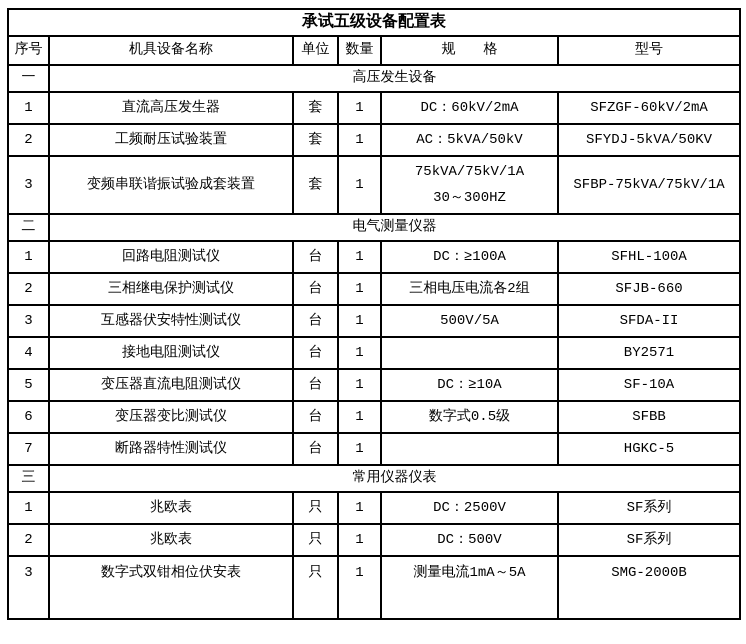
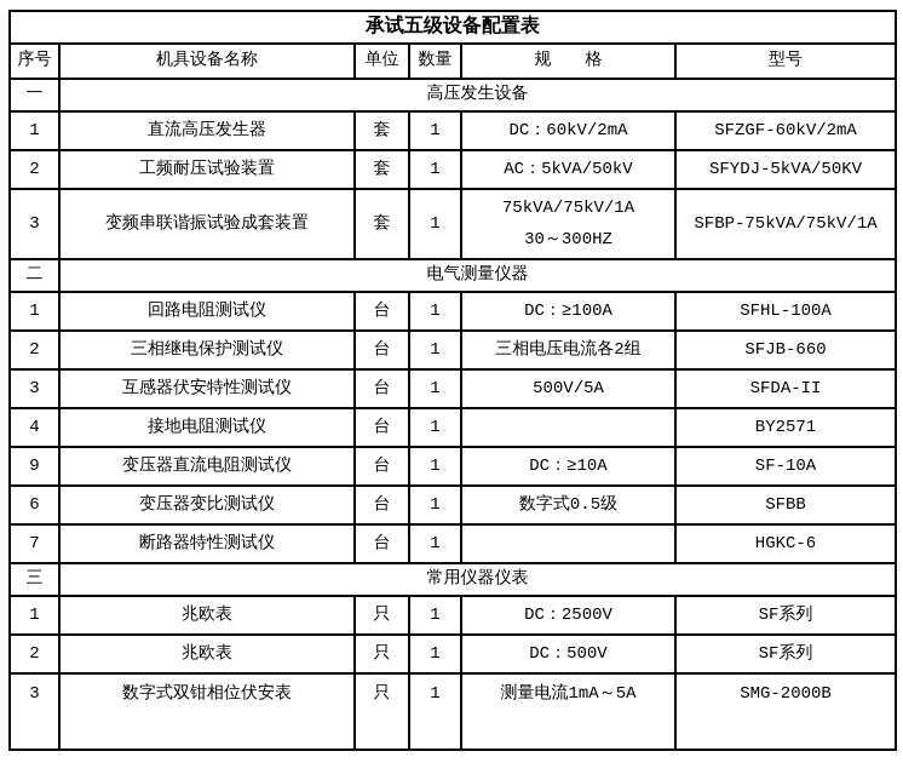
  承试五级设备配置表
  序号	机具设备名称	单位	数量	规 格	型号
  一	高压发生设备
  1	直流高压发生器	套	1	DC：60kV/2mA	SFZGF-60kV/2mA
  2	工频耐压试验装置	套	1	AC：5kVA/50kV	SFYDJ-5kVA/50KV
  3	变频串联谐振试验成套装置	套	1	75kVA/75kV/1A 30～300HZ	SFBP-75kVA/75kV/1A
  二	电气测量仪器
  1	回路电阻测试仪	台	1	DC：≥100A	SFHL-100A
  2	三相继电保护测试仪	台	1	三相电压电流各2组	SFJB-660
  3	互感器伏安特性测试仪	台	1	500V/5A	SFDA-II
  4	接地电阻测试仪	台	1		BY2571
- 5	变压器直流电阻测试仪	台	1	DC：≥10A	SF-10A
+ 9	变压器直流电阻测试仪	台	1	DC：≥10A	SF-10A
  6	变压器变比测试仪	台	1	数字式0.5级	SFBB
- 7	断路器特性测试仪	台	1		HGKC-5
+ 7	断路器特性测试仪	台	1		HGKC-6
  三	常用仪器仪表
  1	兆欧表	只	1	DC：2500V	SF系列
  2	兆欧表	只	1	DC：500V	SF系列
  3	数字式双钳相位伏安表	只	1	测量电流1mA～5A	SMG-2000B
